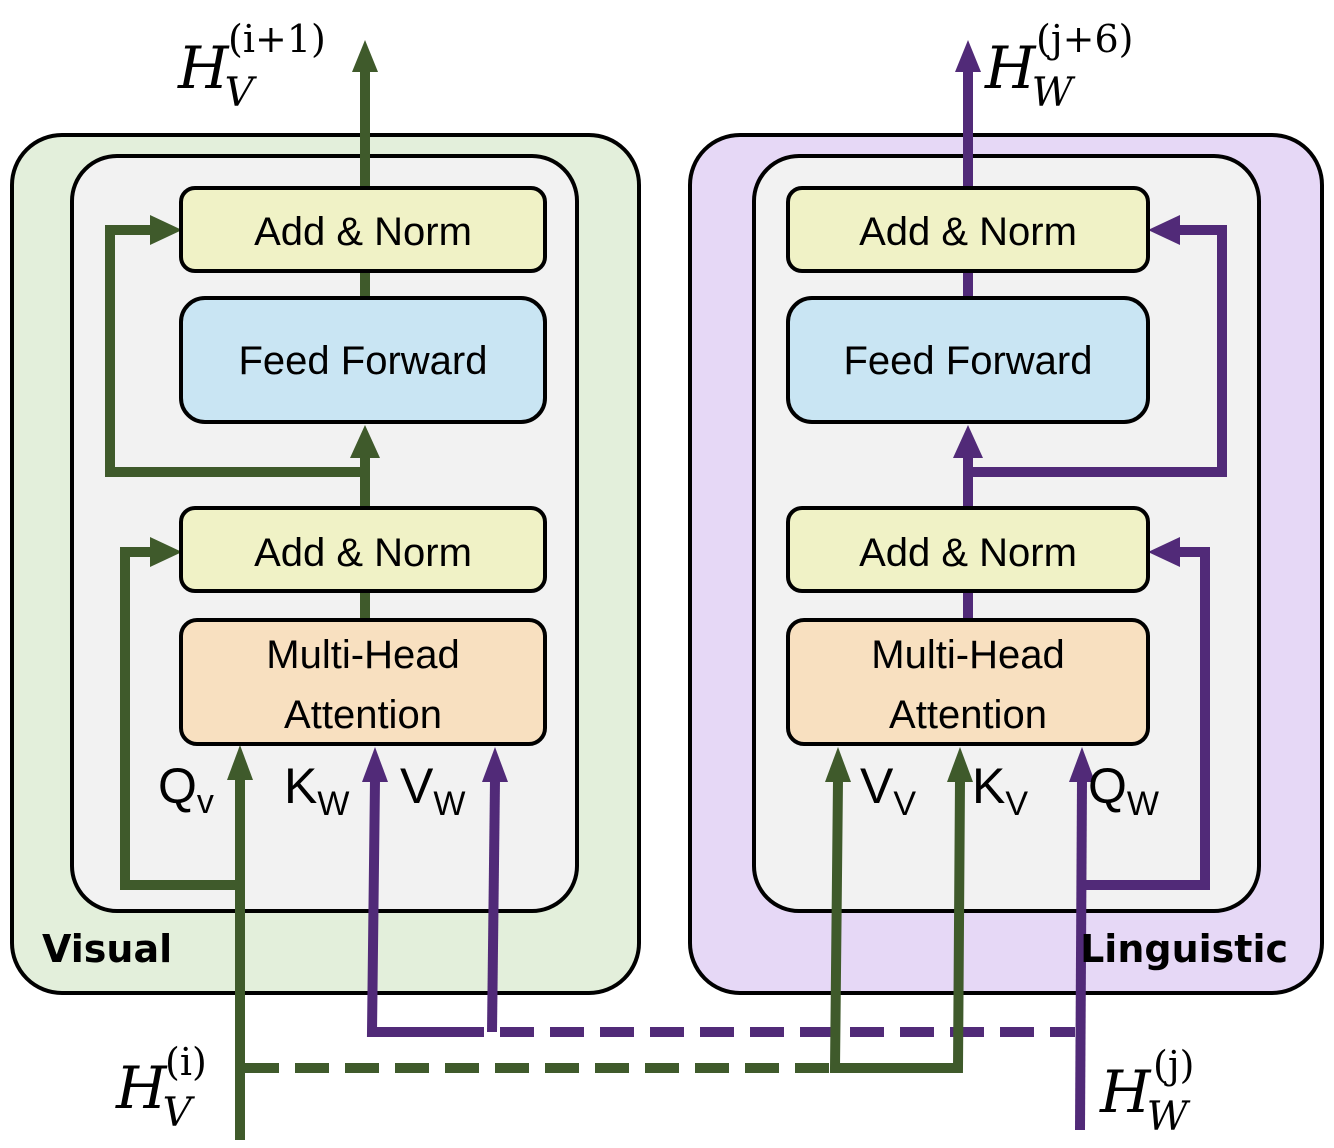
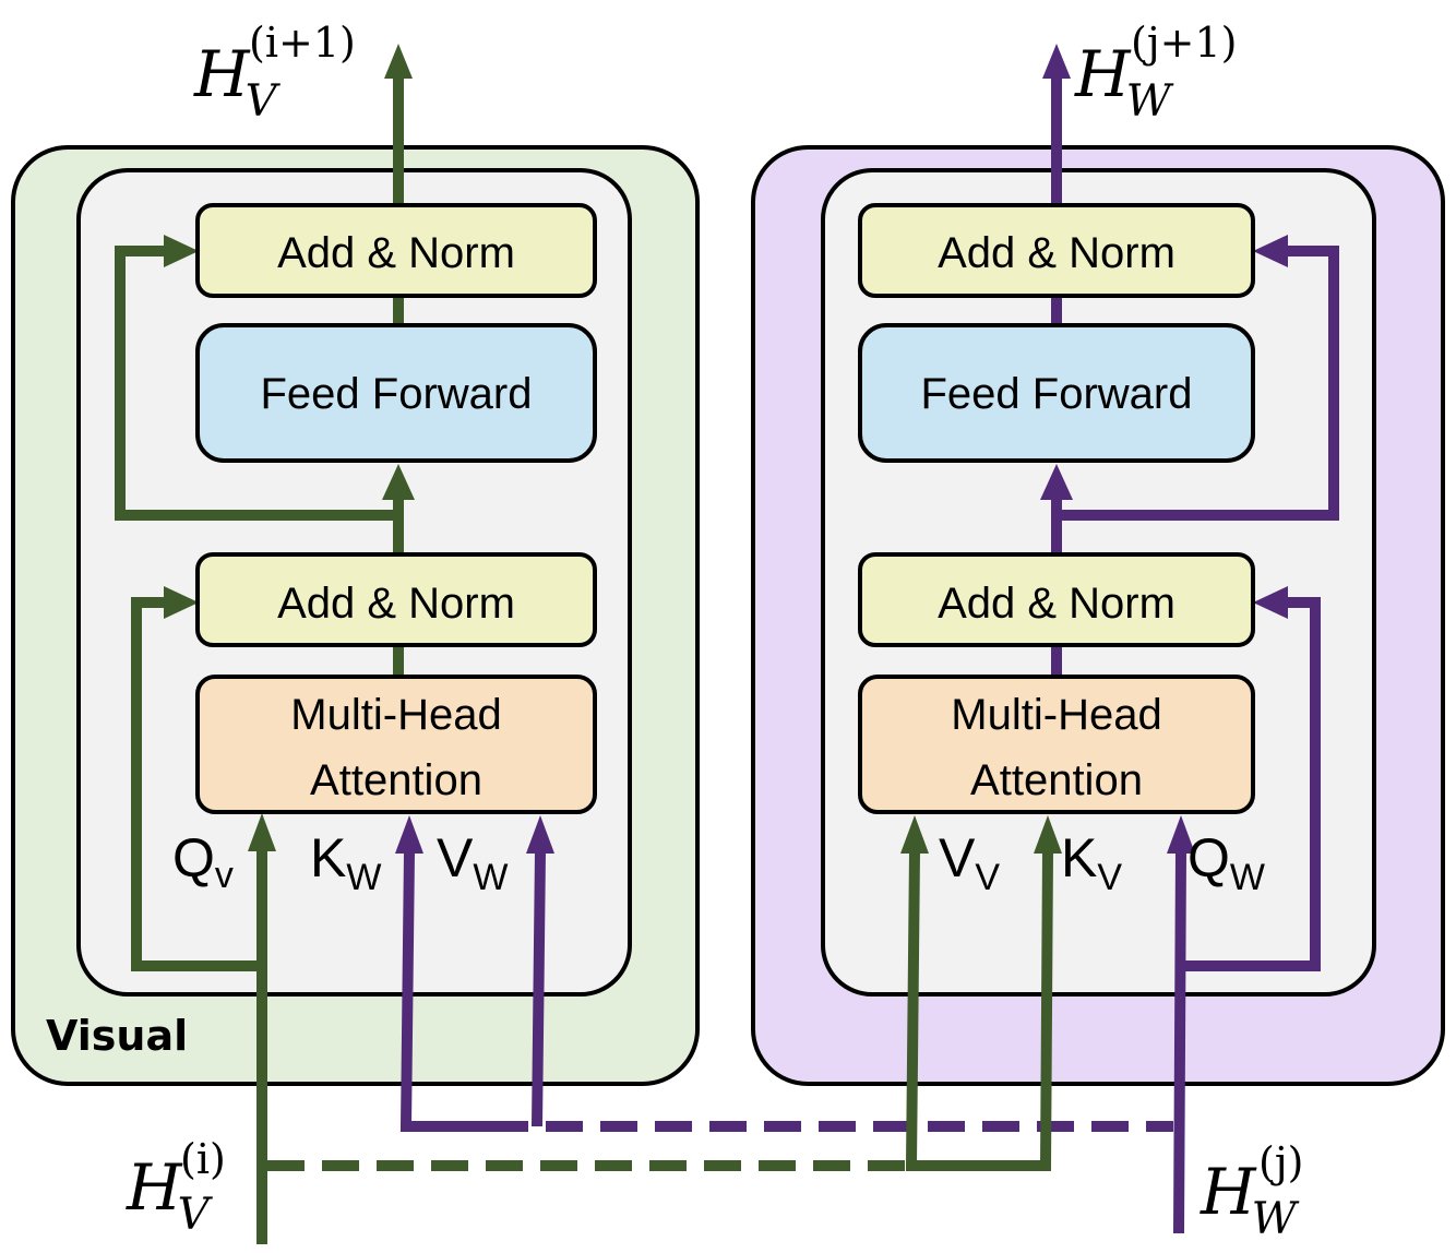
  Add & Norm
  Feed Forward
  Add & Norm
  Multi-Head
  Attention
  Qv
  KW
  VW
  Visual
  HV
  (i+1)
  HV
  (i)
  Add & Norm
  Feed Forward
  Add & Norm
  Multi-Head
  Attention
  VV
  KV
  QW
- Linguistic
  HW
- (j+6)
+ (j+1)
  HW
  (j)
